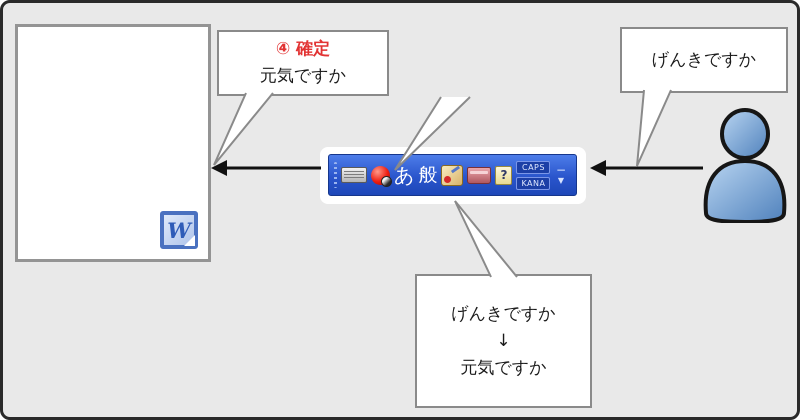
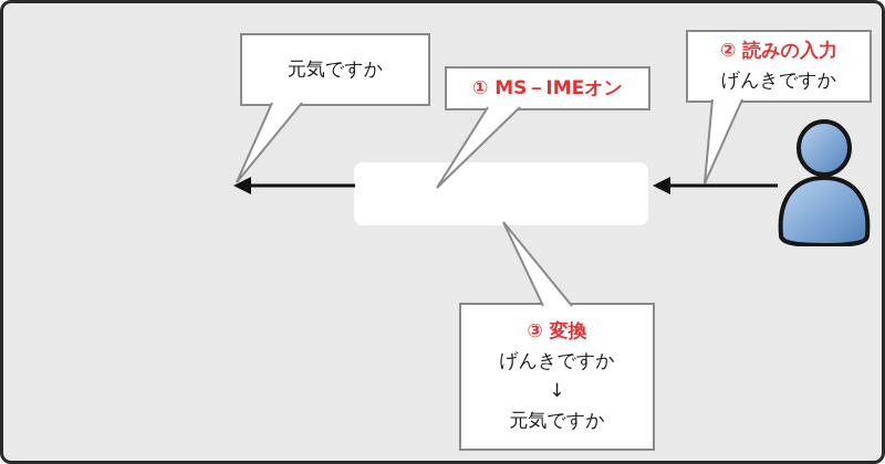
- W
- ④ 確定
  元気ですか
+ ① MS－IMEオン
+ ② 読みの入力
  げんきですか
+ ③ 変換
  げんきですか
  ↓
  元気ですか
- あ
- 般
- ?
- CAPS
- KANA
- −
- ▼
